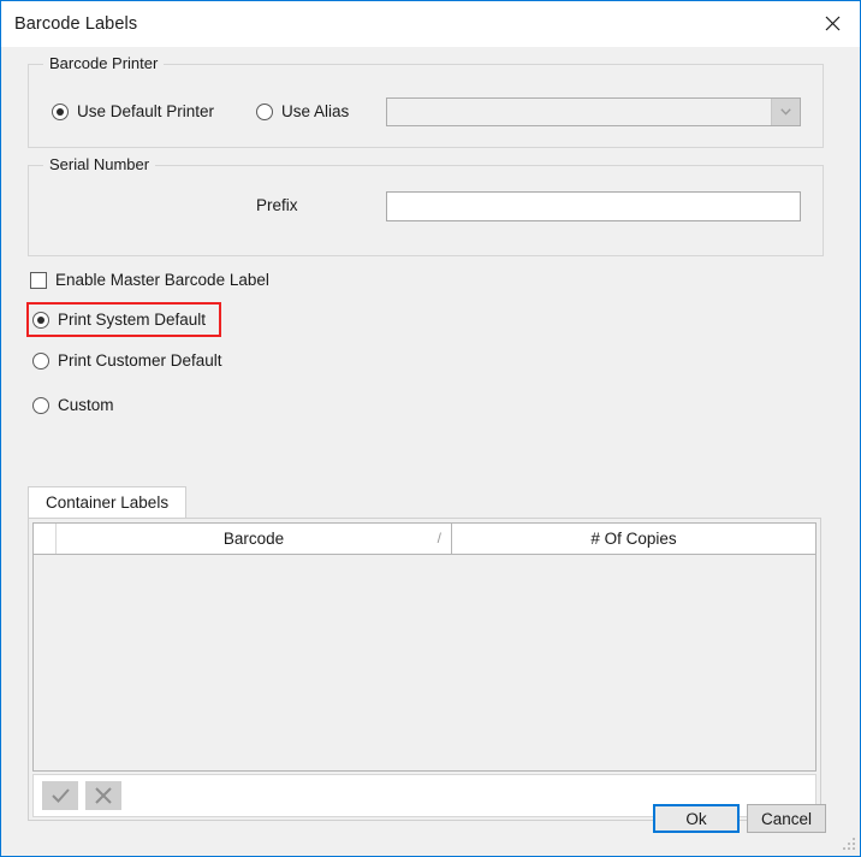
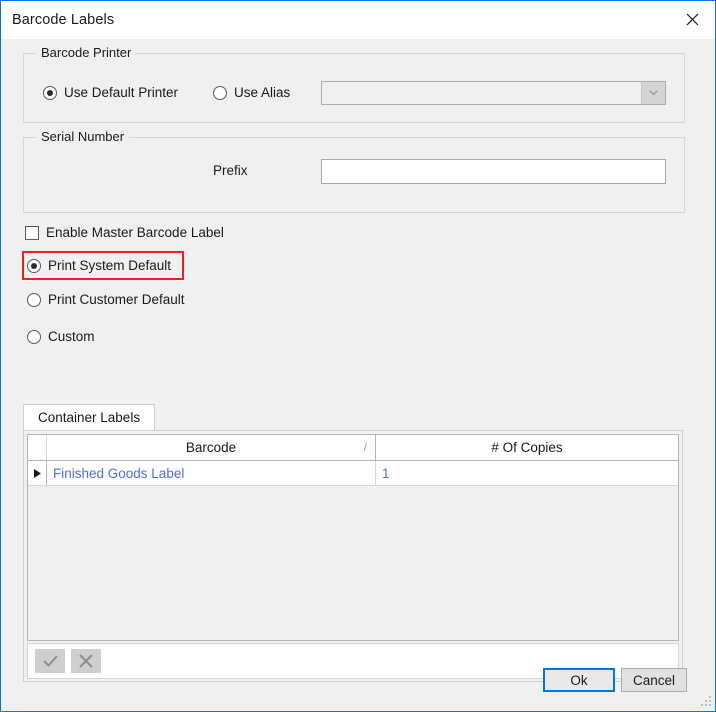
  Barcode Labels
  Barcode Printer
  Use Default Printer
  Use Alias
  Serial Number
  Prefix
  Enable Master Barcode Label
  Print System Default
  Print Customer Default
  Custom
  Container Labels
  Barcode
  /
  # Of Copies
+ Finished Goods Label
+ 1
  Ok
  Cancel
